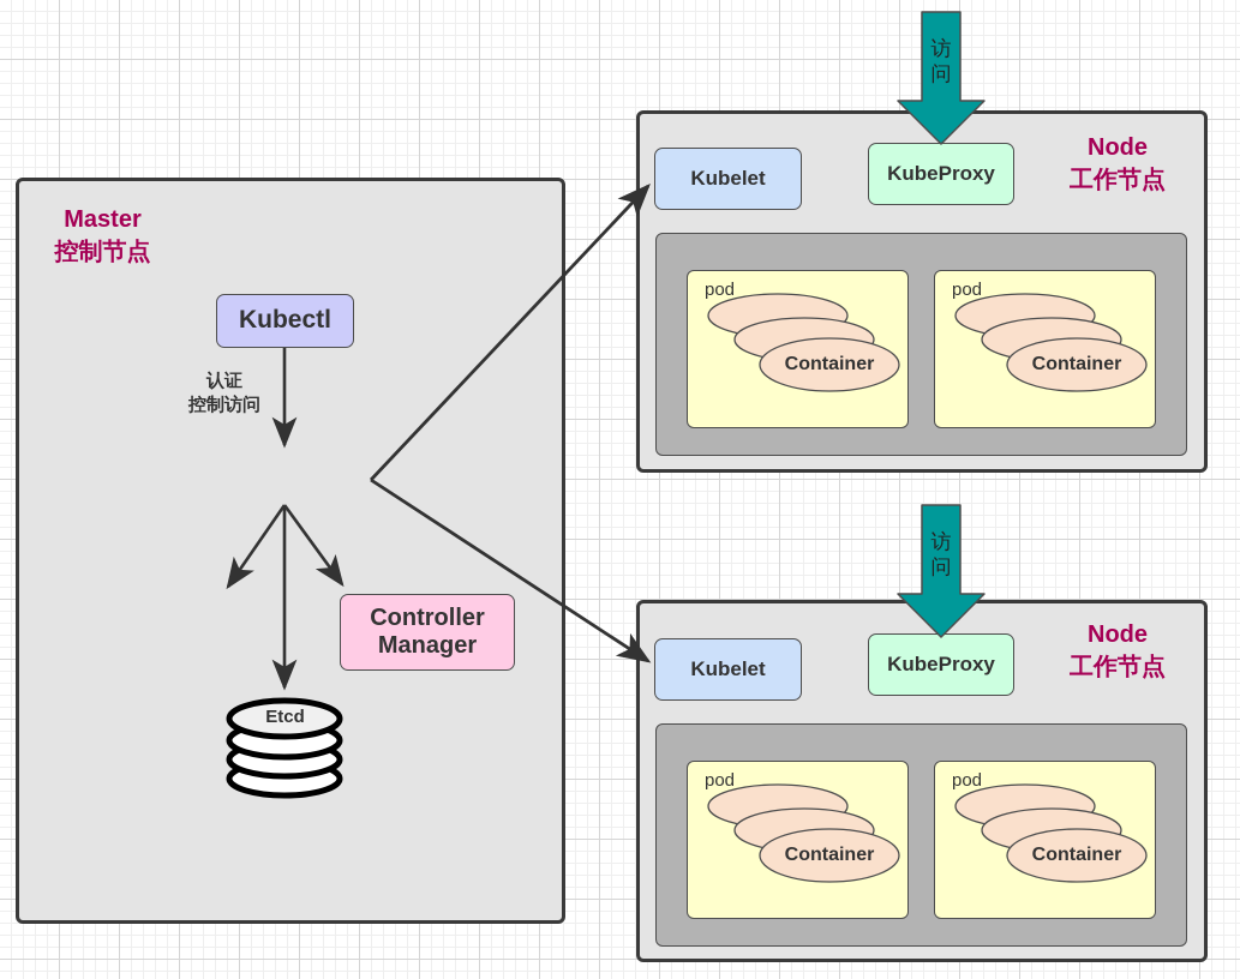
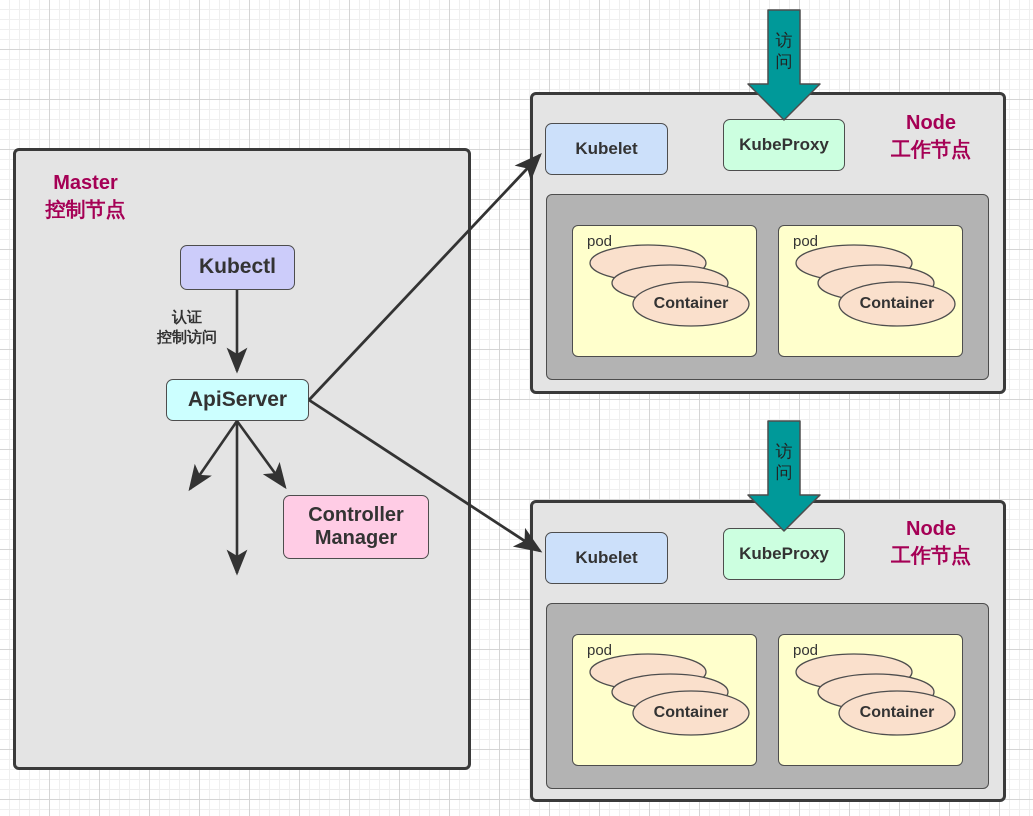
  Master
  控制节点
  Kubectl
  认证
  控制访问
+ ApiServer
  Controller Manager
- Etcd
  Node
  工作节点
  Kubelet
  KubeProxy
  pod
  Container
  pod
  Container
  访
  问
  Node
  工作节点
  Kubelet
  KubeProxy
  pod
  Container
  pod
  Container
  访
  问
